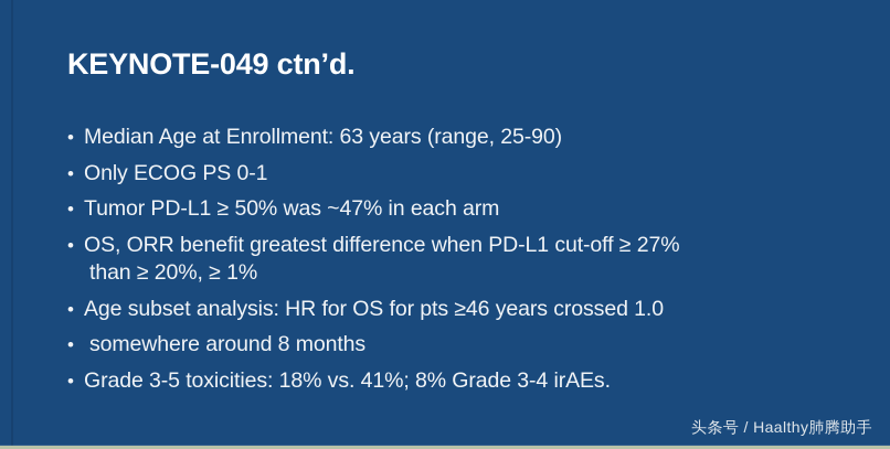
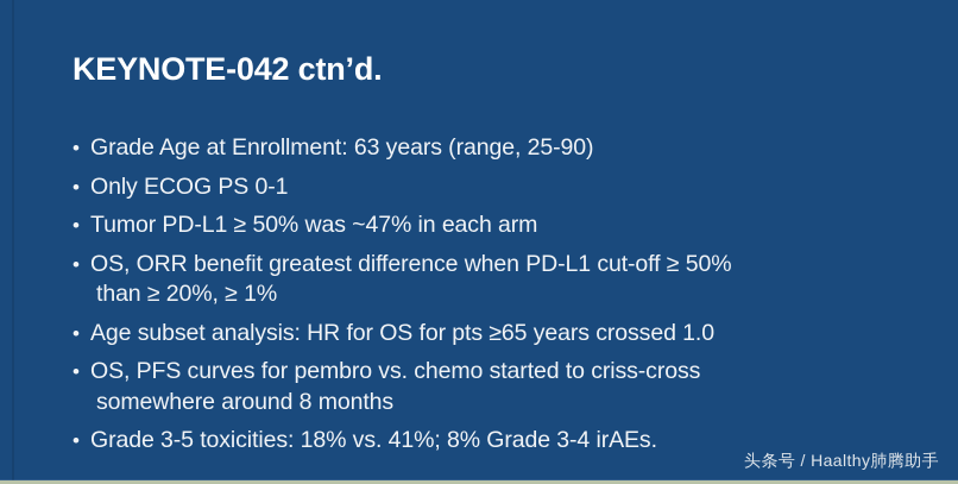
- KEYNOTE-049 ctn’d.
+ KEYNOTE-042 ctn’d.
  •
- Median Age at Enrollment: 63 years (range, 25-90)
+ Grade Age at Enrollment: 63 years (range, 25-90)
  •
  Only ECOG PS 0-1
  •
  Tumor PD-L1 ≥ 50% was ~47% in each arm
  •
- OS, ORR benefit greatest difference when PD-L1 cut-off ≥ 27%
+ OS, ORR benefit greatest difference when PD-L1 cut-off ≥ 50%
  than ≥ 20%, ≥ 1%
  •
- Age subset analysis: HR for OS for pts ≥46 years crossed 1.0
+ Age subset analysis: HR for OS for pts ≥65 years crossed 1.0
  •
+ OS, PFS curves for pembro vs. chemo started to criss-cross
  somewhere around 8 months
  •
  Grade 3-5 toxicities: 18% vs. 41%; 8% Grade 3-4 irAEs.
  头条号 / Haalthy肺腾助手
